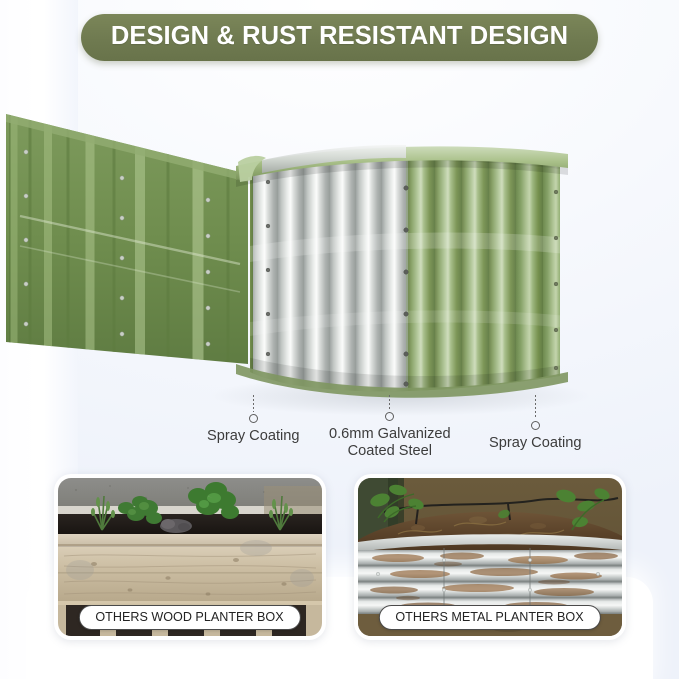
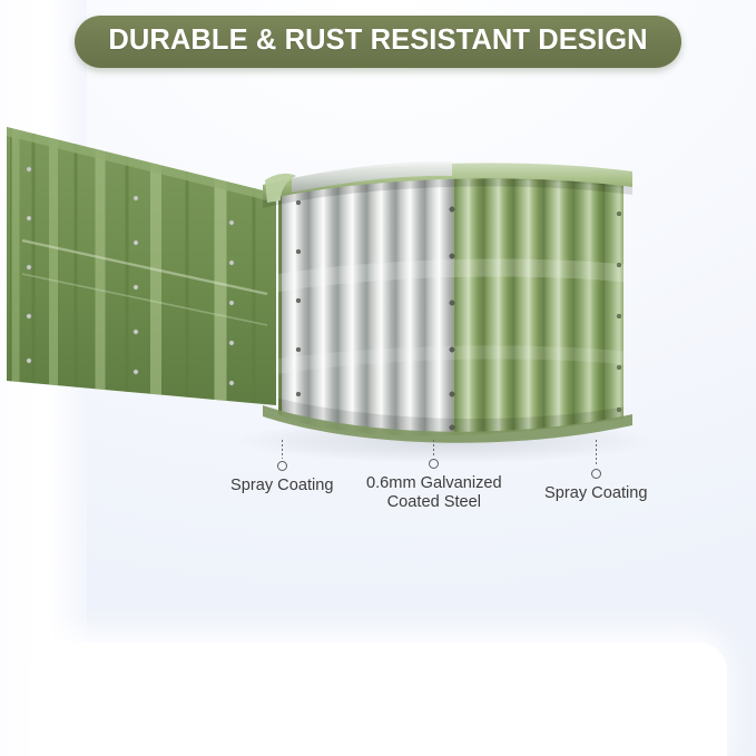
- DESIGN & RUST RESISTANT DESIGN
+ DURABLE & RUST RESISTANT DESIGN
  Spray Coating
  0.6mm Galvanized
  Coated Steel
  Spray Coating
- OTHERS WOOD PLANTER BOX
- OTHERS METAL PLANTER BOX
